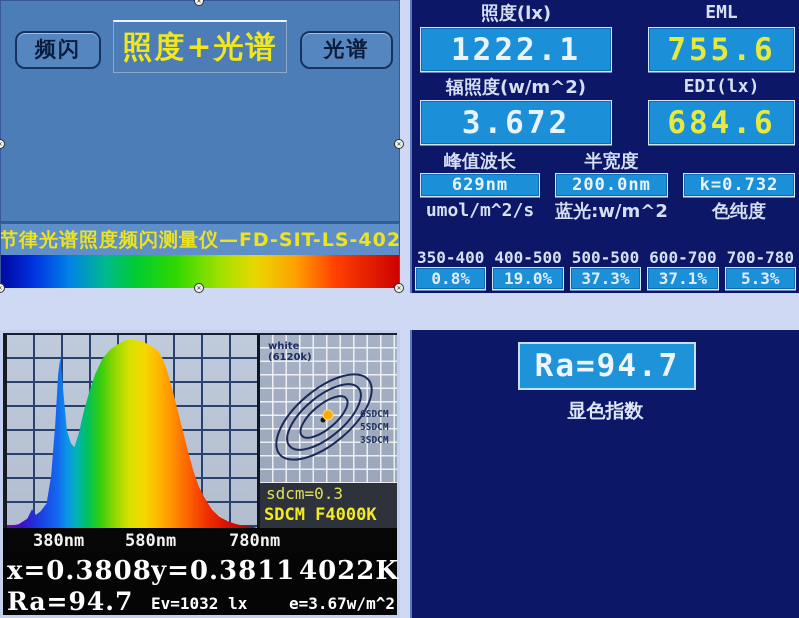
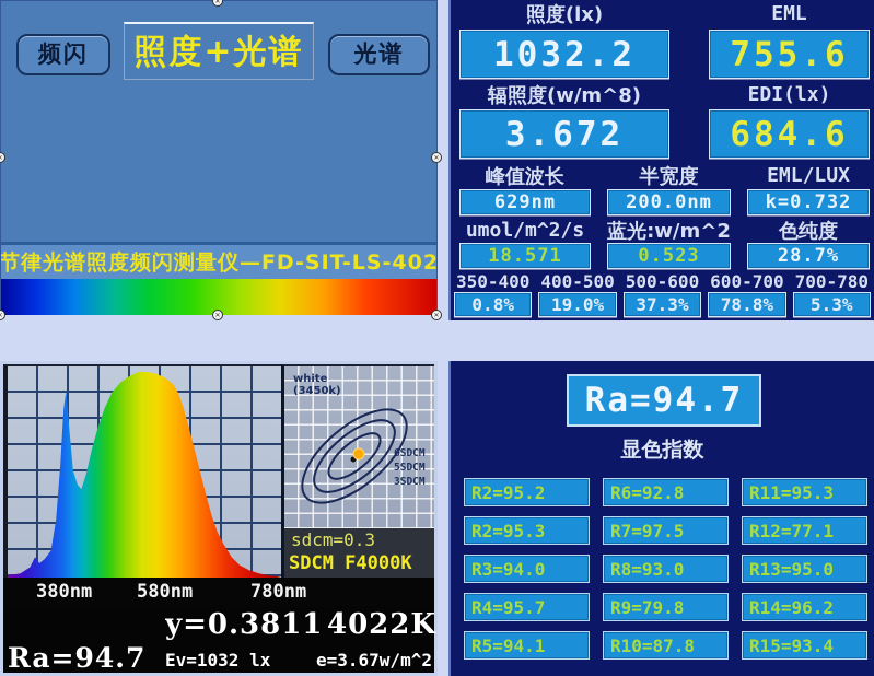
  频闪
  照度+光谱
  光谱
  节律光谱照度频闪测量仪—FD-SIT-LS-402
  照度(lx)
  EML
- 1222.1
+ 1032.2
  755.6
- 辐照度(w/m^2)
+ 辐照度(w/m^8)
  EDI(lx)
  3.672
  684.6
  峰值波长
  半宽度
+ EML/LUX
  629nm
  200.0nm
  k=0.732
  umol/m^2/s
  蓝光:w/m^2
  色纯度
+ 18.571
+ 0.523
+ 28.7%
  350-400
  400-500
- 500-500
+ 500-600
  600-700
  700-780
  0.8%
  19.0%
  37.3%
- 37.1%
+ 78.8%
  5.3%
  white
- (6120k)
+ (3450k)
  6SDCM
  5SDCM
  3SDCM
  sdcm=0.3
  SDCM F4000K
  380nm
  580nm
  780nm
- x=0.3808
  y=0.3811
  4022K
  Ra=94.7
  Ev=1032 lx
  e=3.67w/m^2
  Ra=94.7
  显色指数
+ R2=95.2
+ R6=92.8
+ R11=95.3
+ R2=95.3
+ R7=97.5
+ R12=77.1
+ R3=94.0
+ R8=93.0
+ R13=95.0
+ R4=95.7
+ R9=79.8
+ R14=96.2
+ R5=94.1
+ R10=87.8
+ R15=93.4
